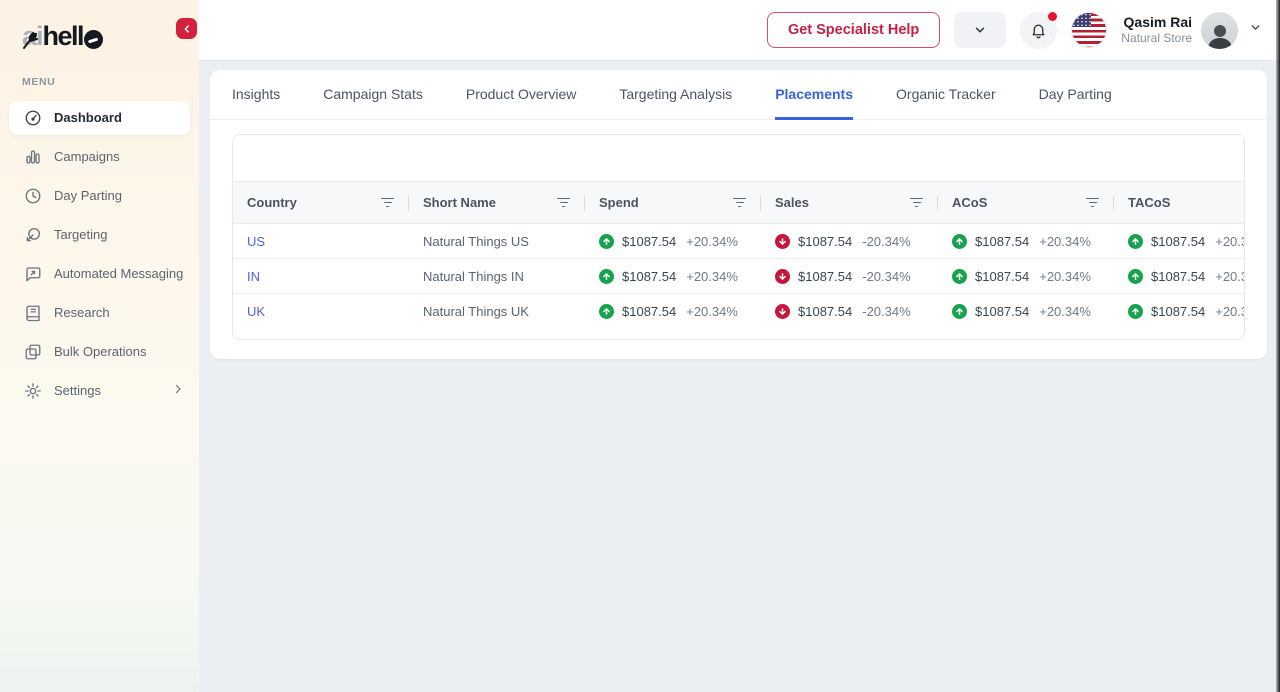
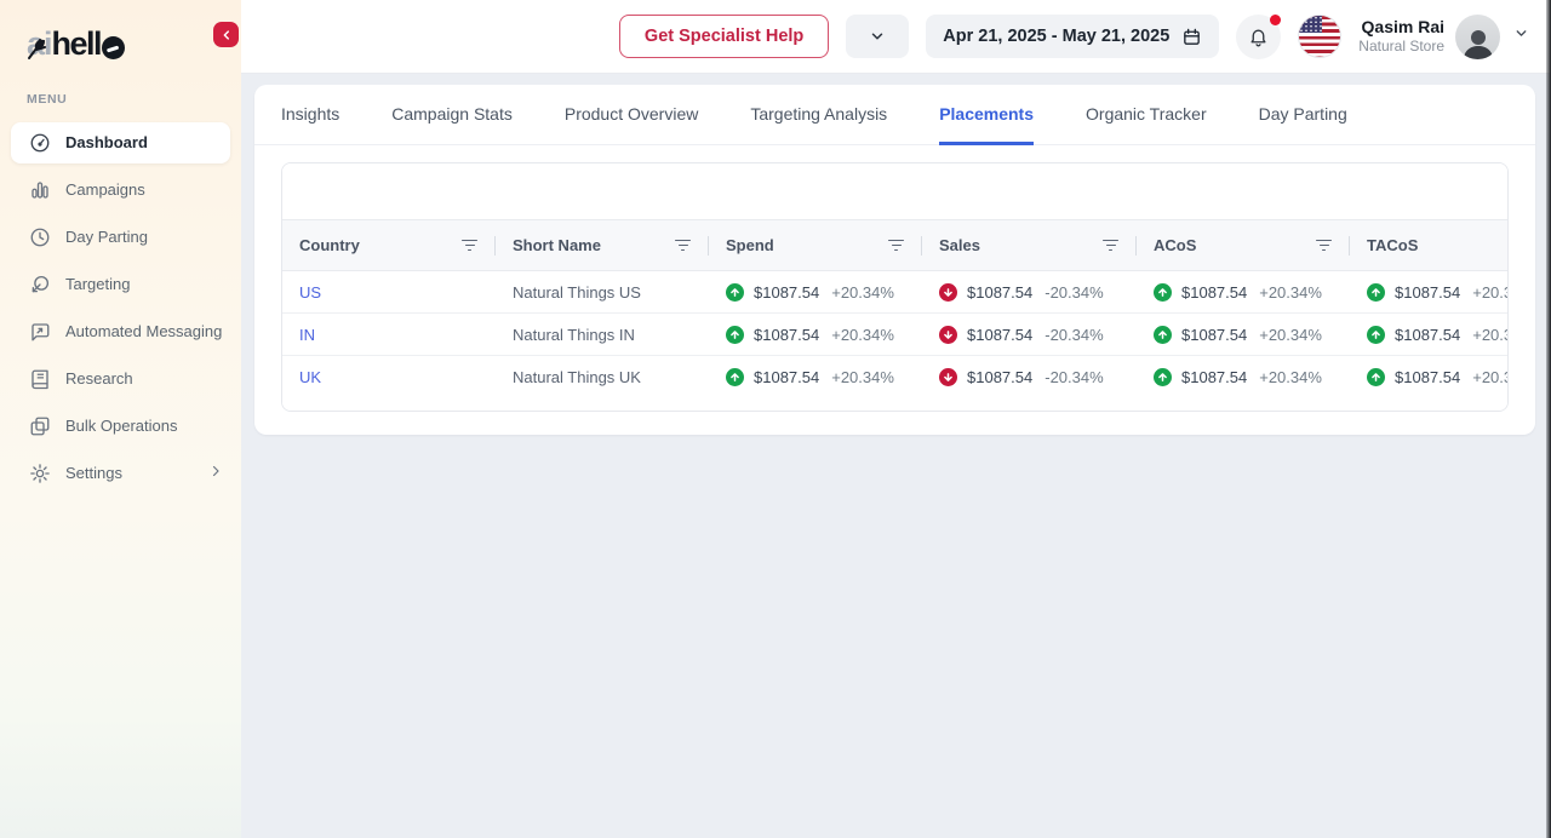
  ai
  hell
  MENU
  Dashboard
  Campaigns
  Day Parting
  Targeting
  Automated Messaging
  Research
  Bulk Operations
  Settings
  Get Specialist Help
+ Apr 21, 2025 - May 21, 2025
  Qasim Rai
  Natural Store
  Insights
  Campaign Stats
  Product Overview
  Targeting Analysis
  Placements
  Organic Tracker
  Day Parting
  Country	Short Name	Spend	Sales	ACoS	TACoS
  US	Natural Things US	$1087.54 +20.34%	$1087.54 -20.34%	$1087.54 +20.34%	$1087.54 +20.
  IN	Natural Things IN	$1087.54 +20.34%	$1087.54 -20.34%	$1087.54 +20.34%	$1087.54 +20.
  UK	Natural Things UK	$1087.54 +20.34%	$1087.54 -20.34%	$1087.54 +20.34%	$1087.54 +20.
